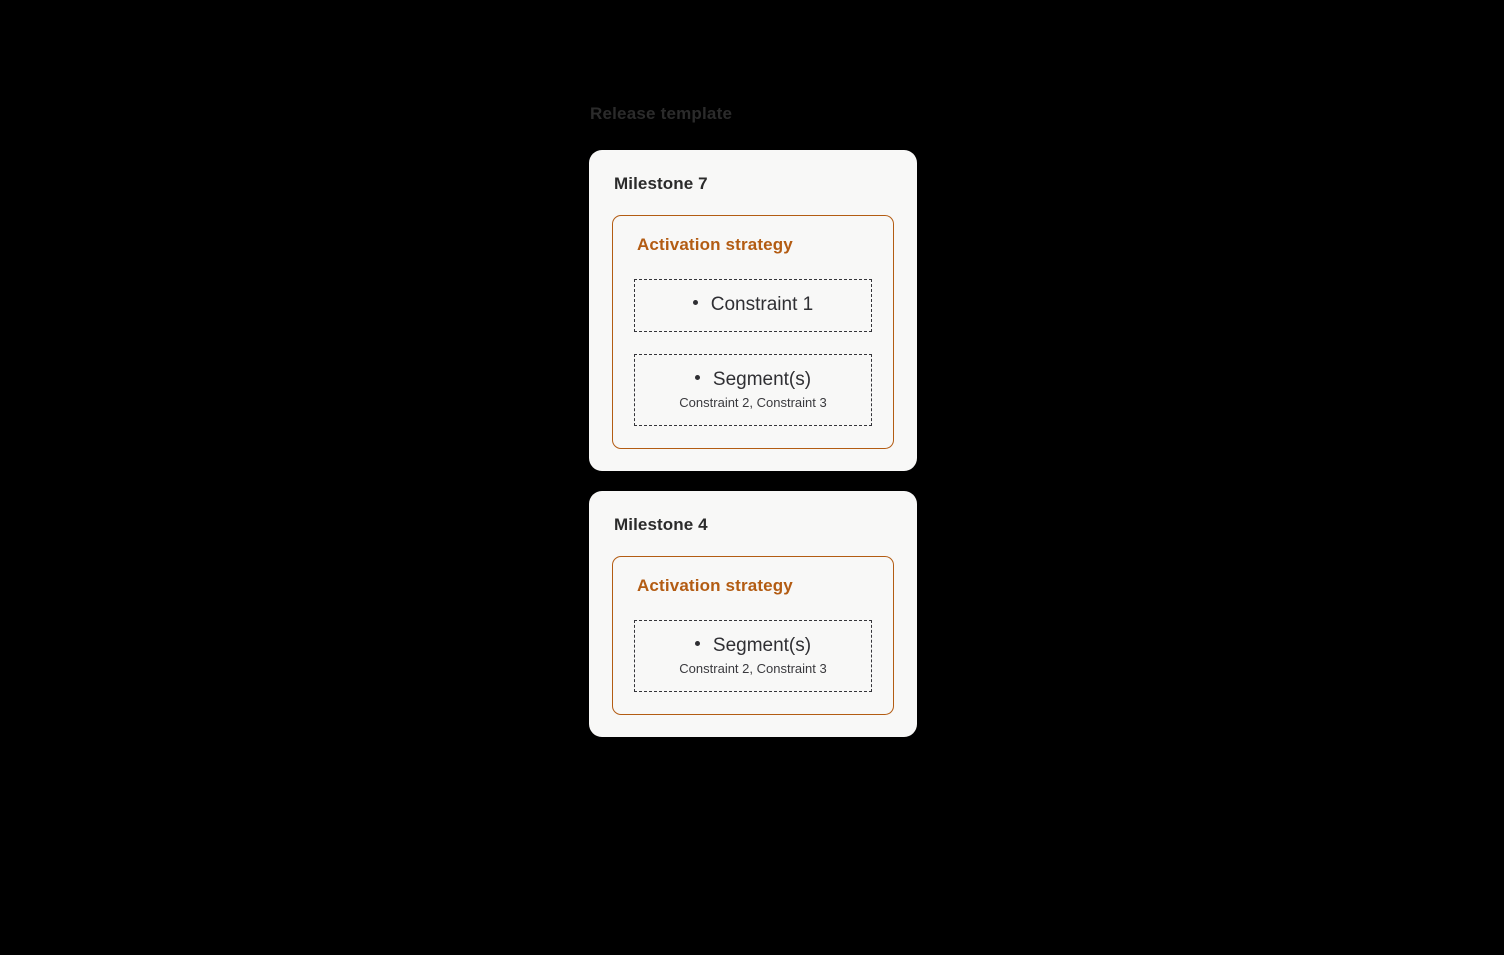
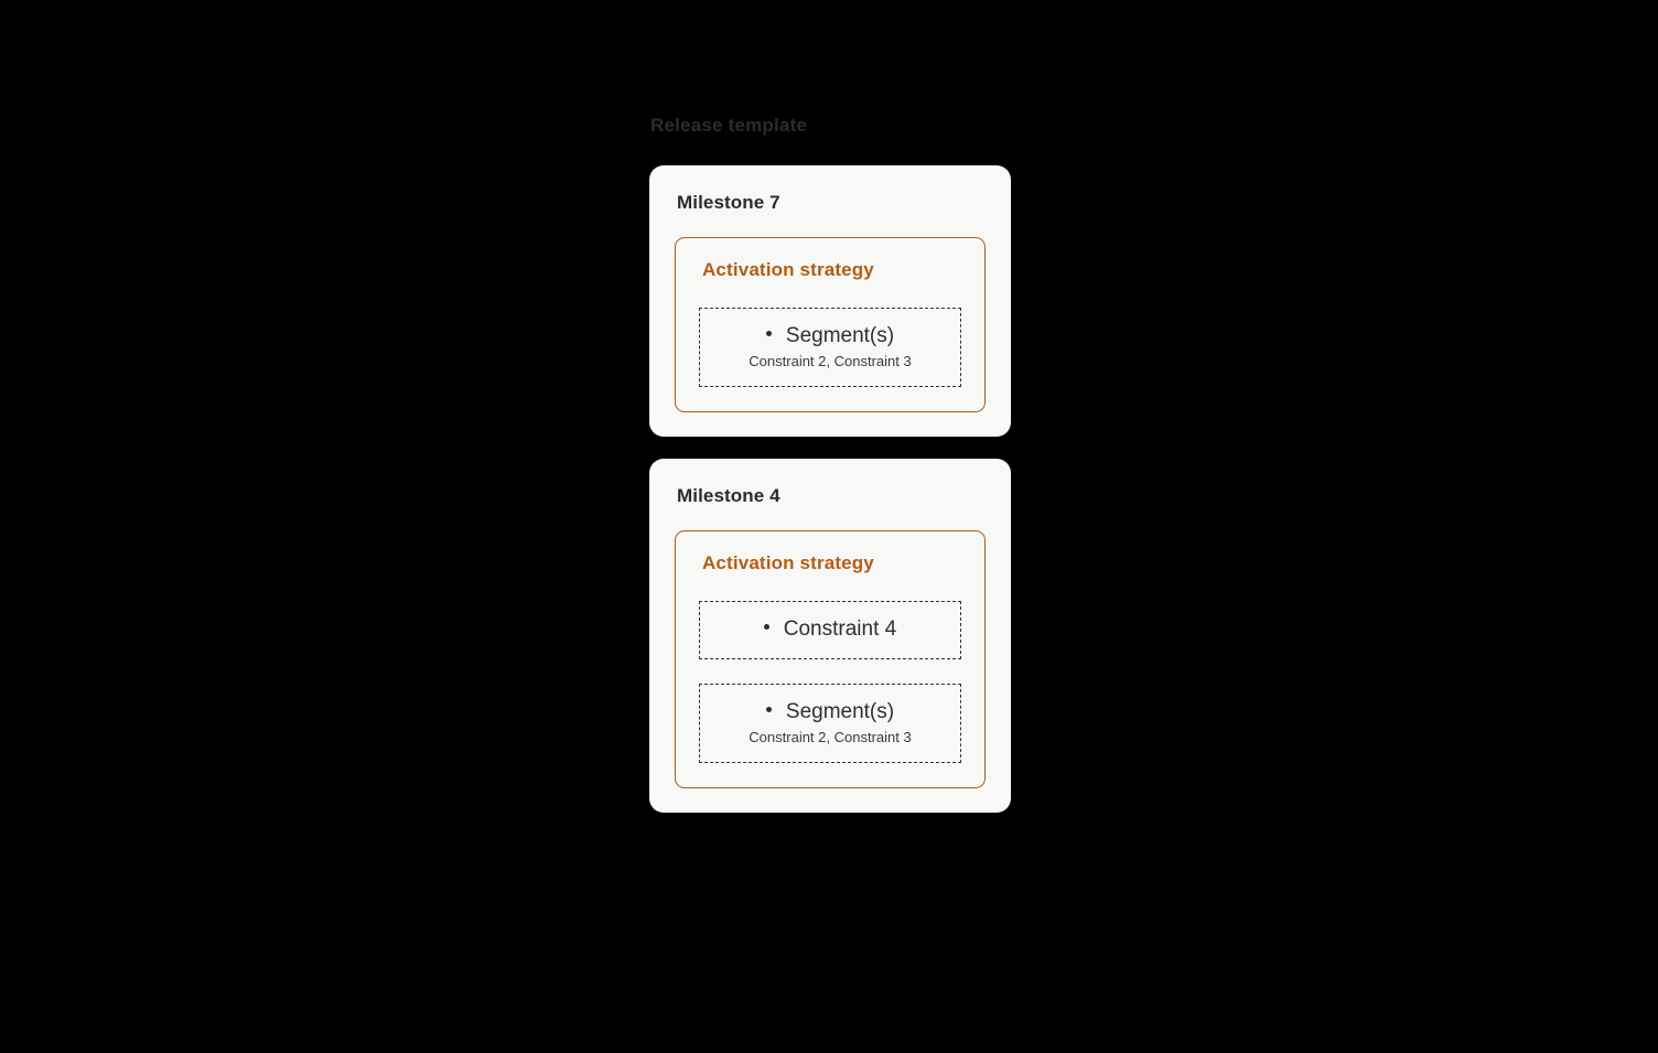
  Release template
  Milestone 7
  Activation strategy
- Constraint 1
  Segment(s)
  Constraint 2, Constraint 3
  Milestone 4
  Activation strategy
+ Constraint 4
  Segment(s)
  Constraint 2, Constraint 3
